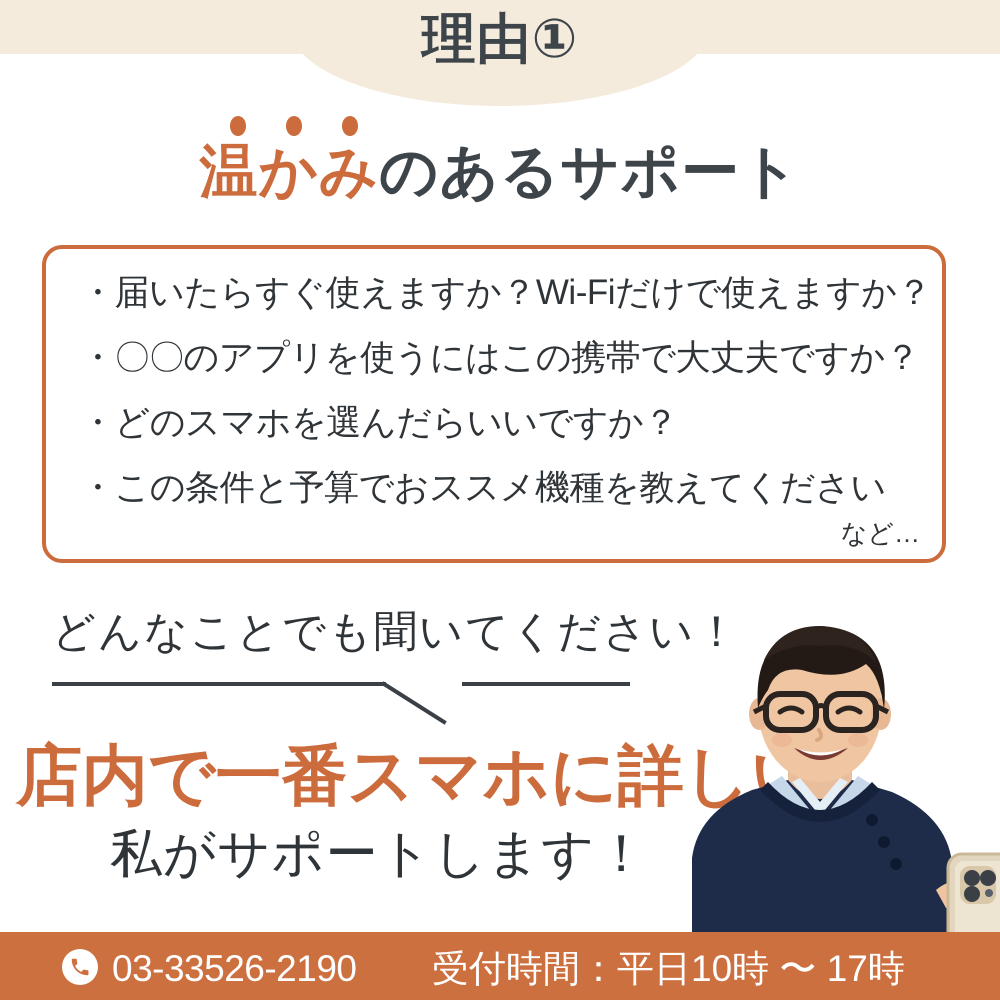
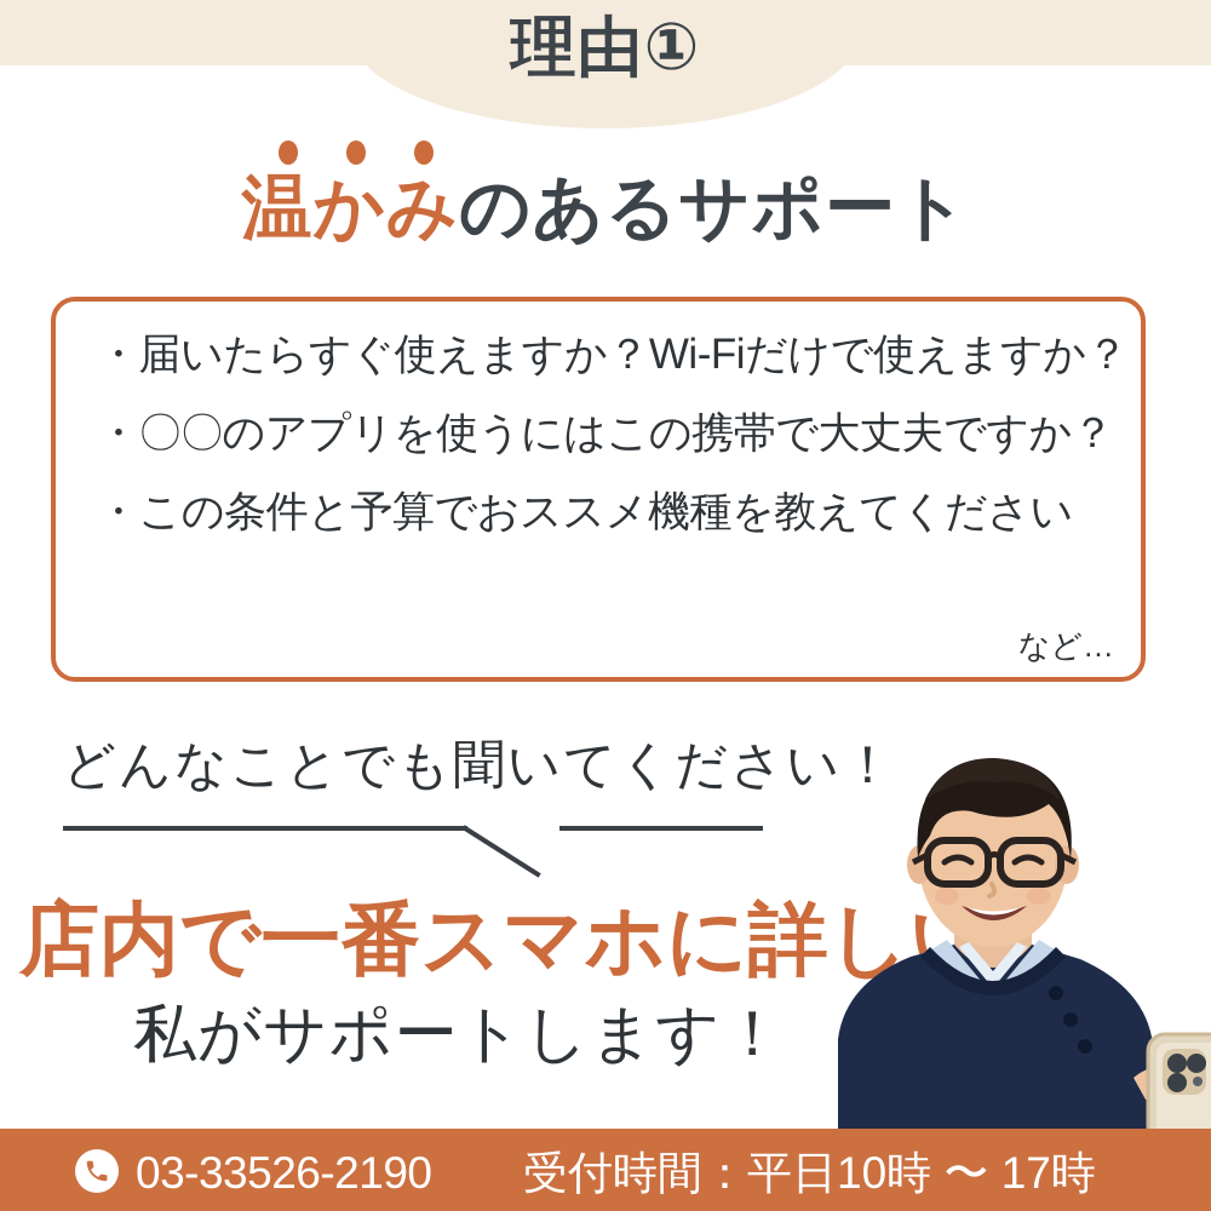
  理由①
  温かみのあるサポート
  ・届いたらすぐ使えますか？Wi-Fiだけで使えますか？
  ・〇〇のアプリを使うにはこの携帯で大丈夫ですか？
- ・どのスマホを選んだらいいですか？
  ・この条件と予算でおススメ機種を教えてください
  など…
  どんなことでも聞いてください！
  店内で一番スマホに詳しい
  私がサポートします！
  03-33526-2190
  受付時間：平日10時 〜 17時
